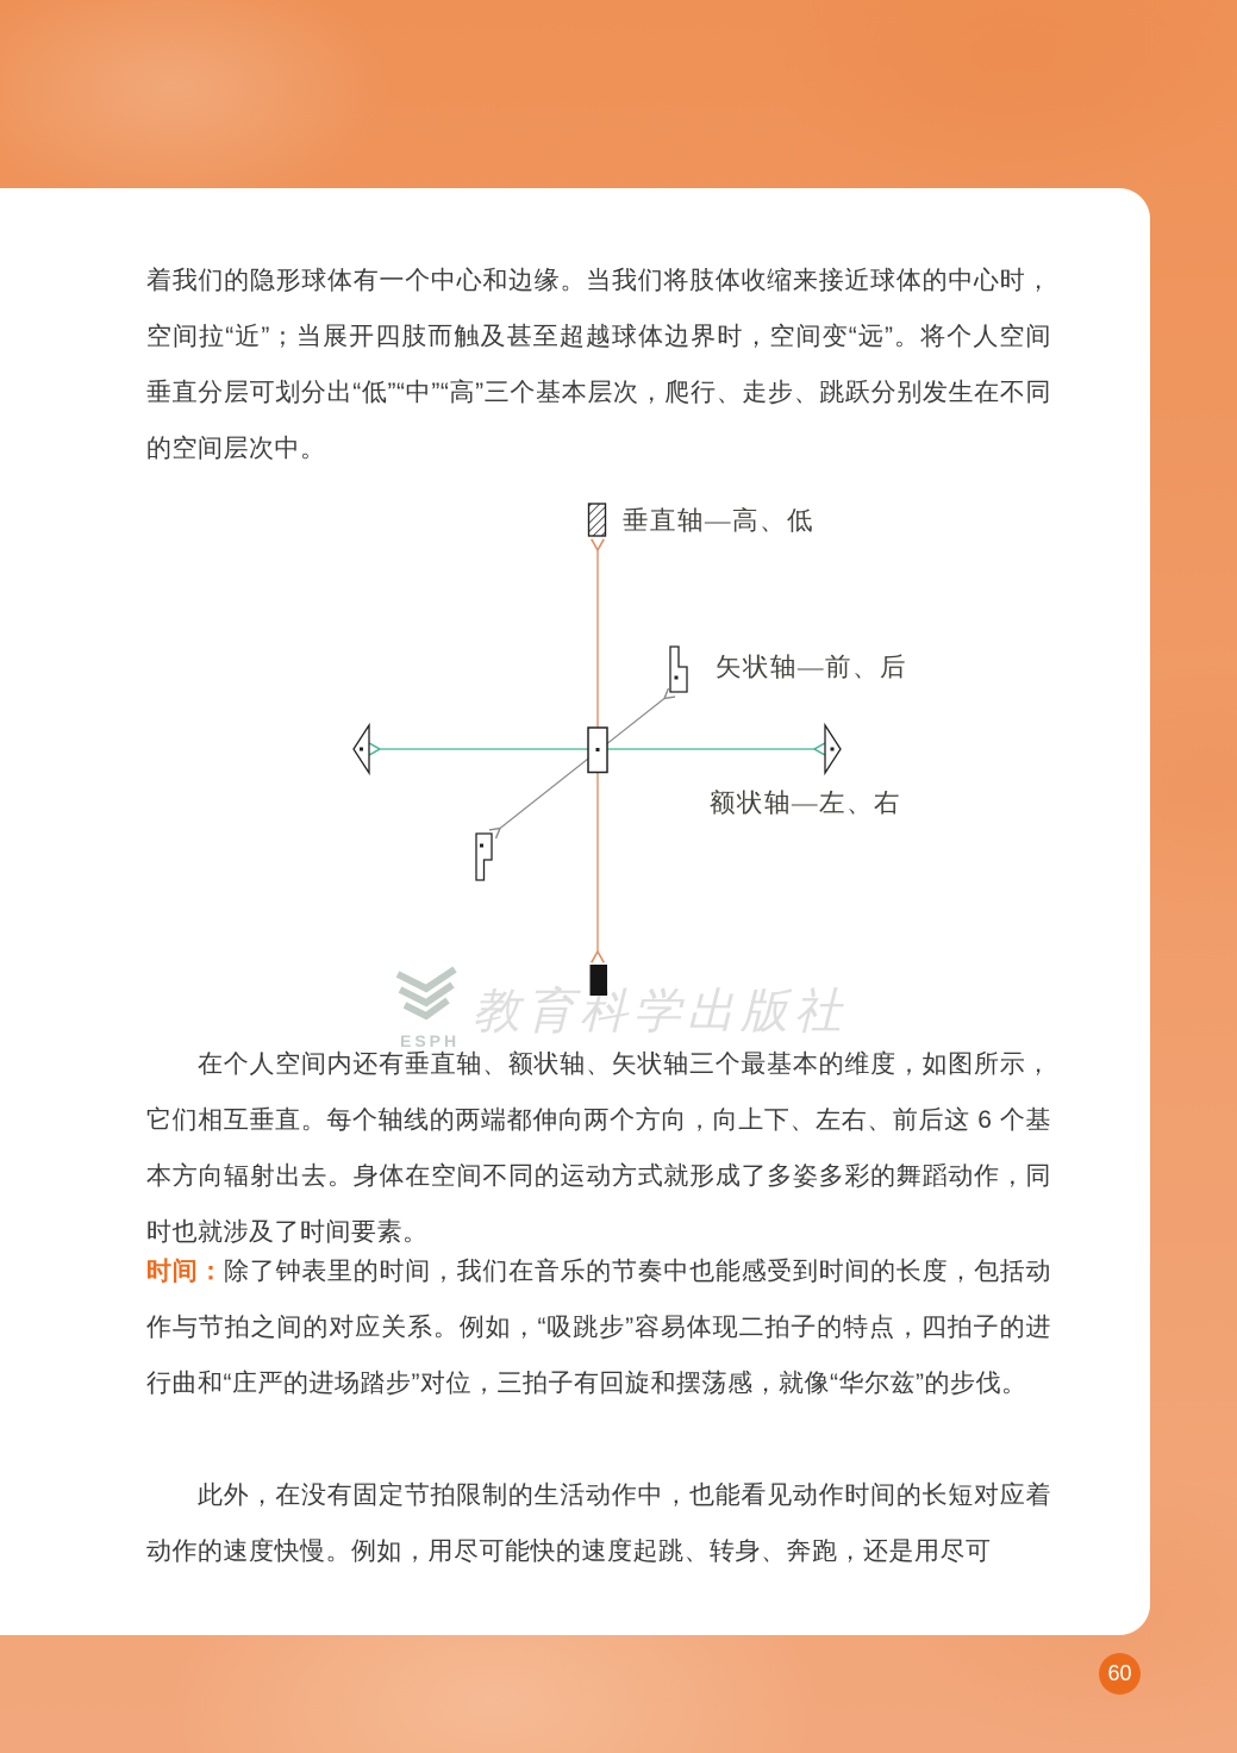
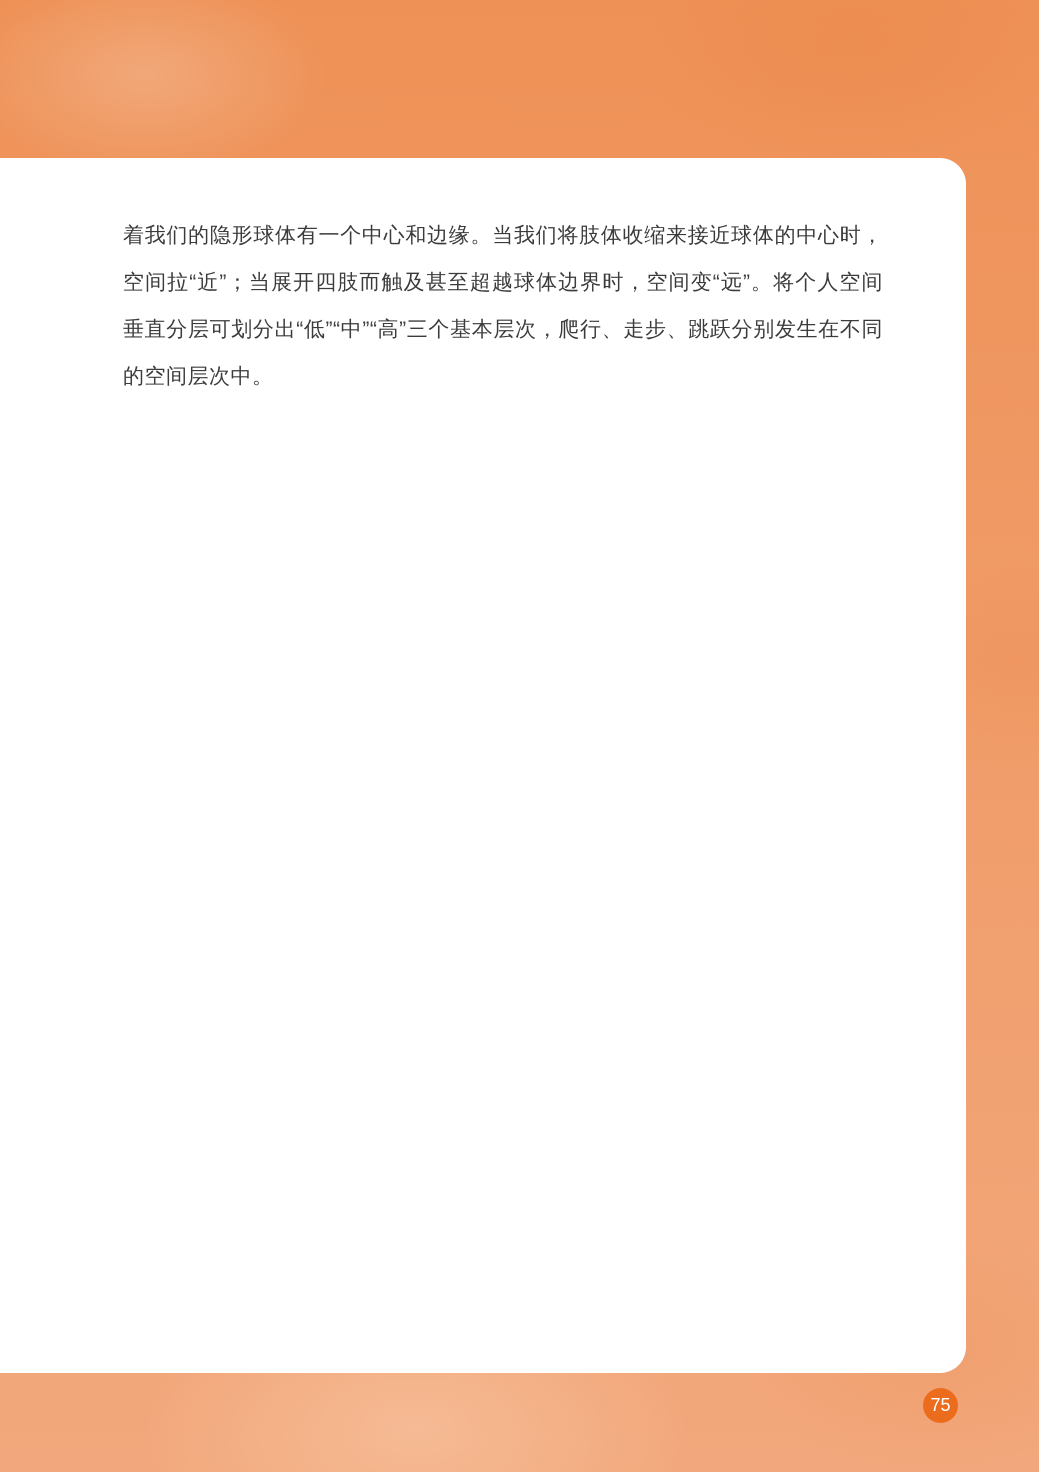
  着我们的隐形球体有一个中心和边缘。当我们将肢体收缩来接近球体的中心时，空间拉“近”；当展开四肢而触及甚至超越球体边界时，空间变“远”。将个人空间垂直分层可划分出“低”“中”“高”三个基本层次，爬行、走步、跳跃分别发生在不同的空间层次中。
- ESPH
- 教育科学出版社
- 垂直轴—高、低
- 矢状轴—前、后
- 额状轴—左、右
- 在个人空间内还有垂直轴、额状轴、矢状轴三个最基本的维度，如图所示，它们相互垂直。每个轴线的两端都伸向两个方向，向上下、左右、前后这 6 个基本方向辐射出去。身体在空间不同的运动方式就形成了多姿多彩的舞蹈动作，同时也就涉及了时间要素。
- 时间：除了钟表里的时间，我们在音乐的节奏中也能感受到时间的长度，包括动作与节拍之间的对应关系。例如，“吸跳步”容易体现二拍子的特点，四拍子的进行曲和“庄严的进场踏步”对位，三拍子有回旋和摆荡感，就像“华尔兹”的步伐。
- 此外，在没有固定节拍限制的生活动作中，也能看见动作时间的长短对应着动作的速度快慢。例如，用尽可能快的速度起跳、转身、奔跑，还是用尽可
- 60
+ 75
